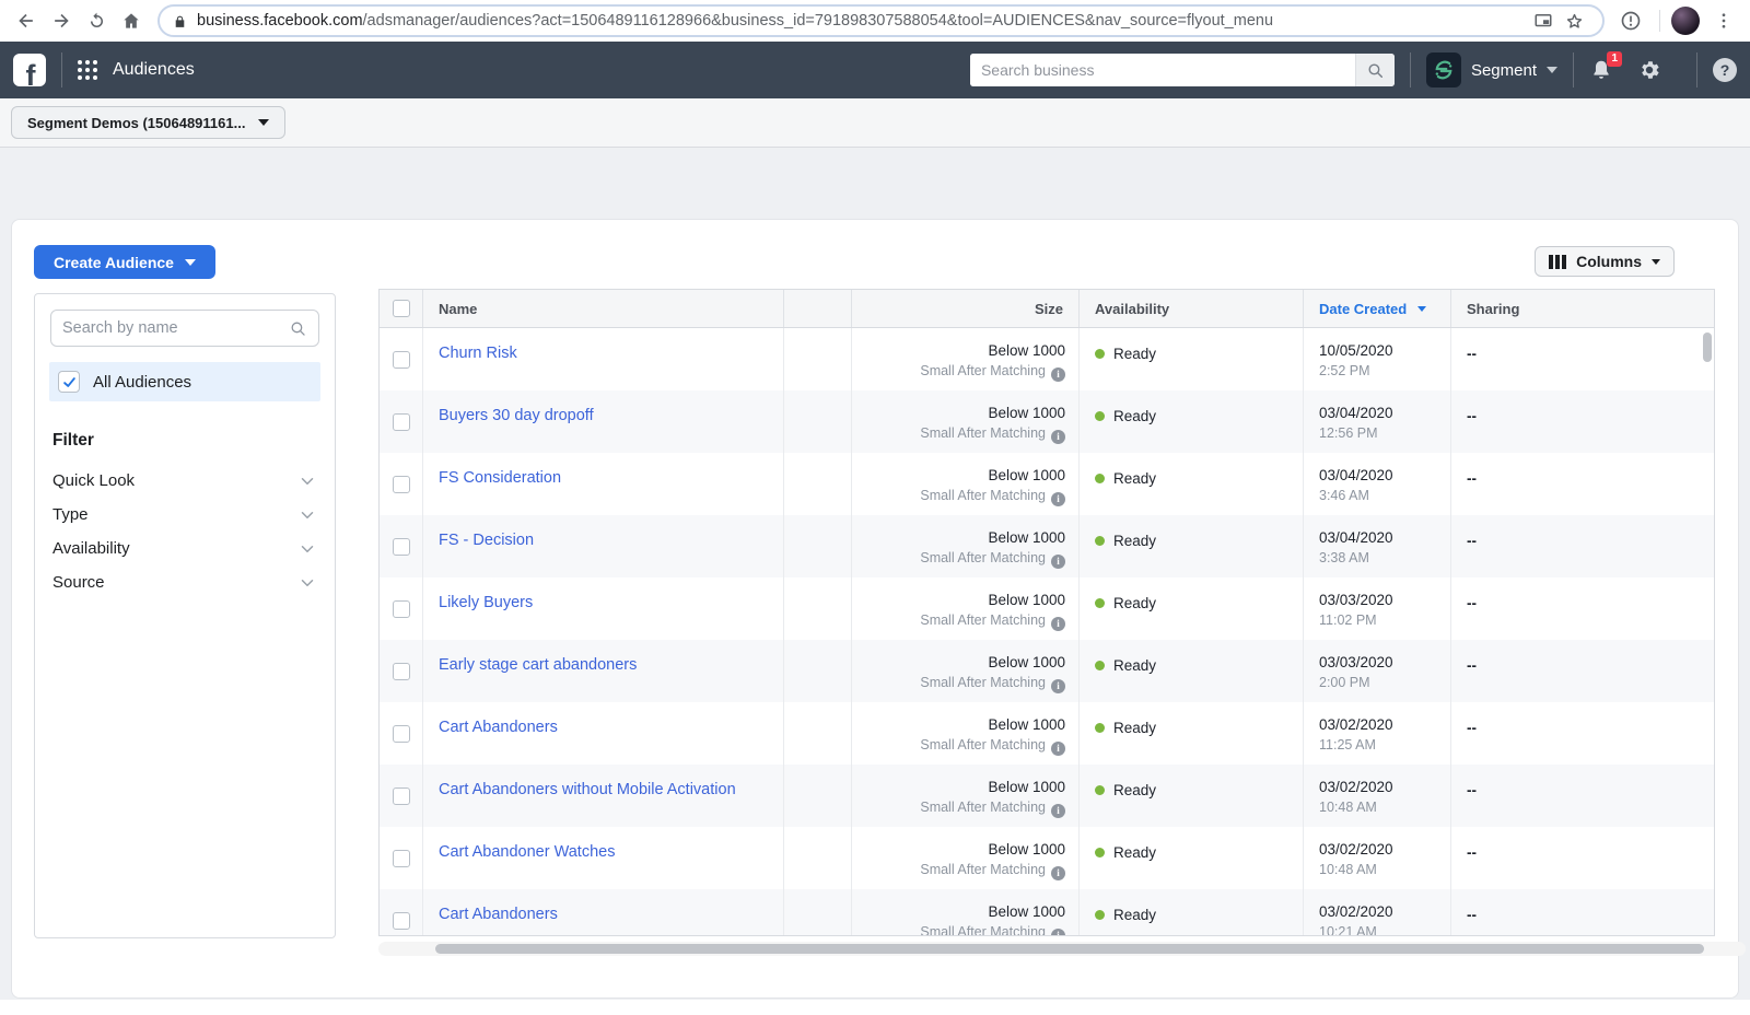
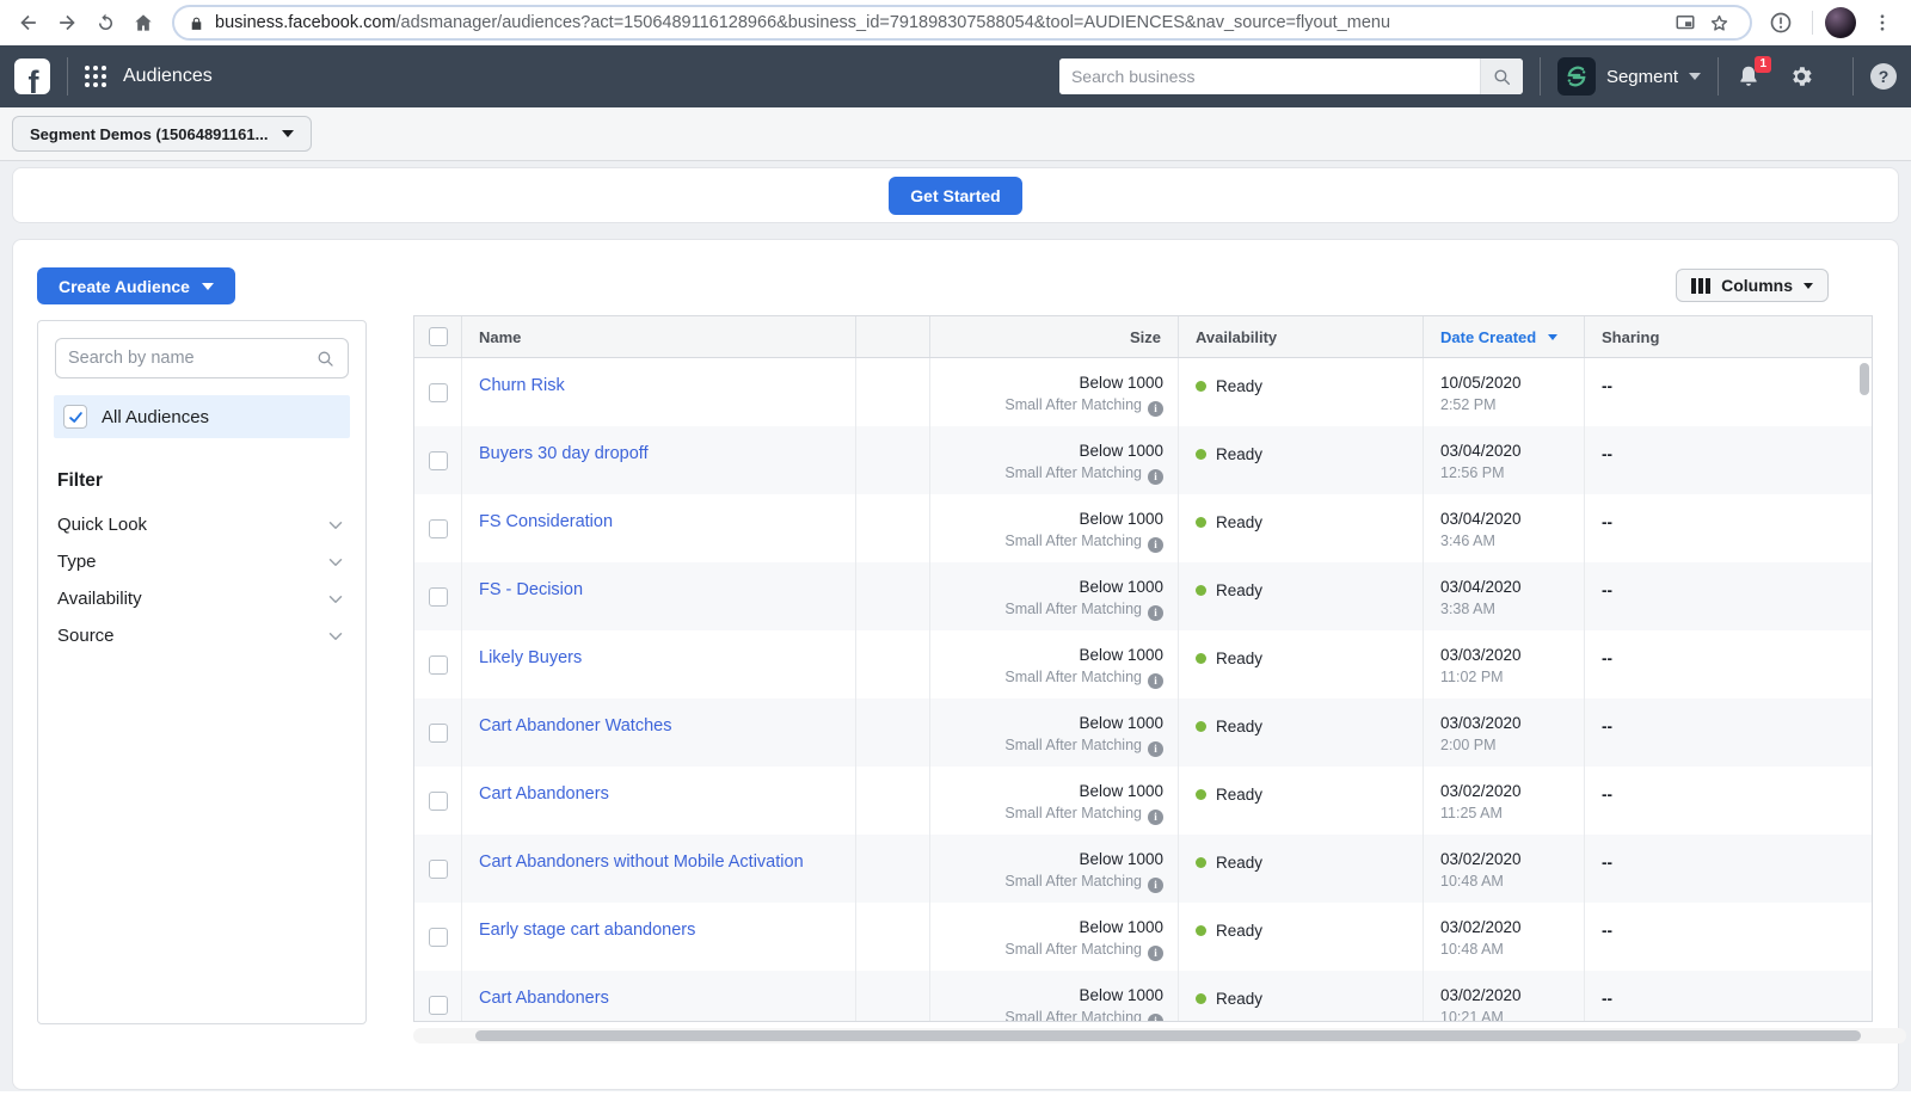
  business.facebook.com/adsmanager/audiences?act=1506489116128966&business_id=791898307588054&tool=AUDIENCES&nav_source=flyout_menu
  f
  Audiences
  Search business
  Segment
  1
  ?
  Segment Demos (15064891161...
+ Get Started
  Create Audience
  Columns
  Search by name
  All Audiences
  Filter
  Quick Look
  Type
  Availability
  Source
  Name
  Size
  Availability
  Date Created
  Sharing
  Churn Risk
  Below 1000
  Small After Matching i
  Ready
  10/05/2020
  2:52 PM
  --
  Buyers 30 day dropoff
  Below 1000
  Small After Matching i
  Ready
  03/04/2020
  12:56 PM
  --
  FS Consideration
  Below 1000
  Small After Matching i
  Ready
  03/04/2020
  3:46 AM
  --
  FS - Decision
  Below 1000
  Small After Matching i
  Ready
  03/04/2020
  3:38 AM
  --
  Likely Buyers
  Below 1000
  Small After Matching i
  Ready
  03/03/2020
  11:02 PM
  --
- Early stage cart abandoners
+ Cart Abandoner Watches
  Below 1000
  Small After Matching i
  Ready
  03/03/2020
  2:00 PM
  --
  Cart Abandoners
  Below 1000
  Small After Matching i
  Ready
  03/02/2020
  11:25 AM
  --
  Cart Abandoners without Mobile Activation
  Below 1000
  Small After Matching i
  Ready
  03/02/2020
  10:48 AM
  --
- Cart Abandoner Watches
+ Early stage cart abandoners
  Below 1000
  Small After Matching i
  Ready
  03/02/2020
  10:48 AM
  --
  Cart Abandoners
  Below 1000
  Small After Matching
  Ready
  03/02/2020
  10:21 AM
  --
